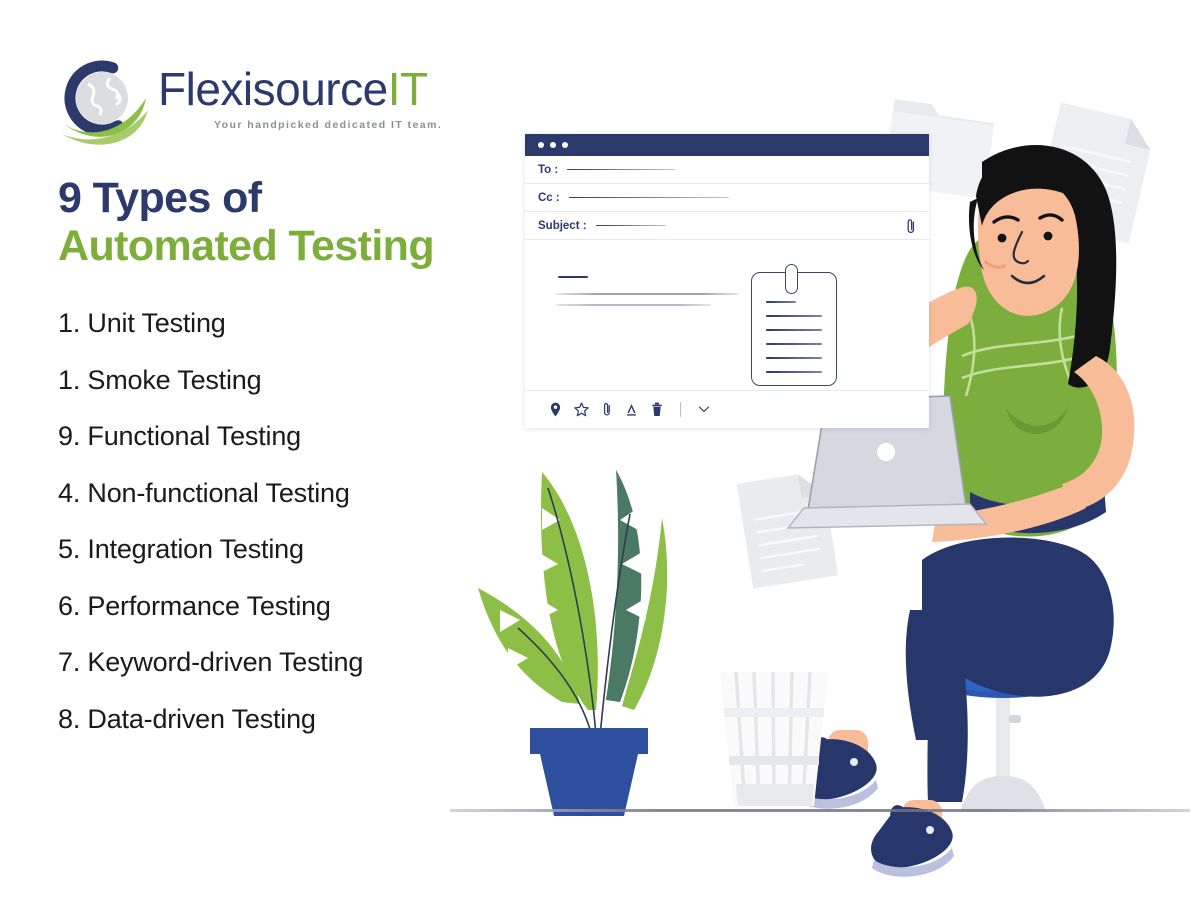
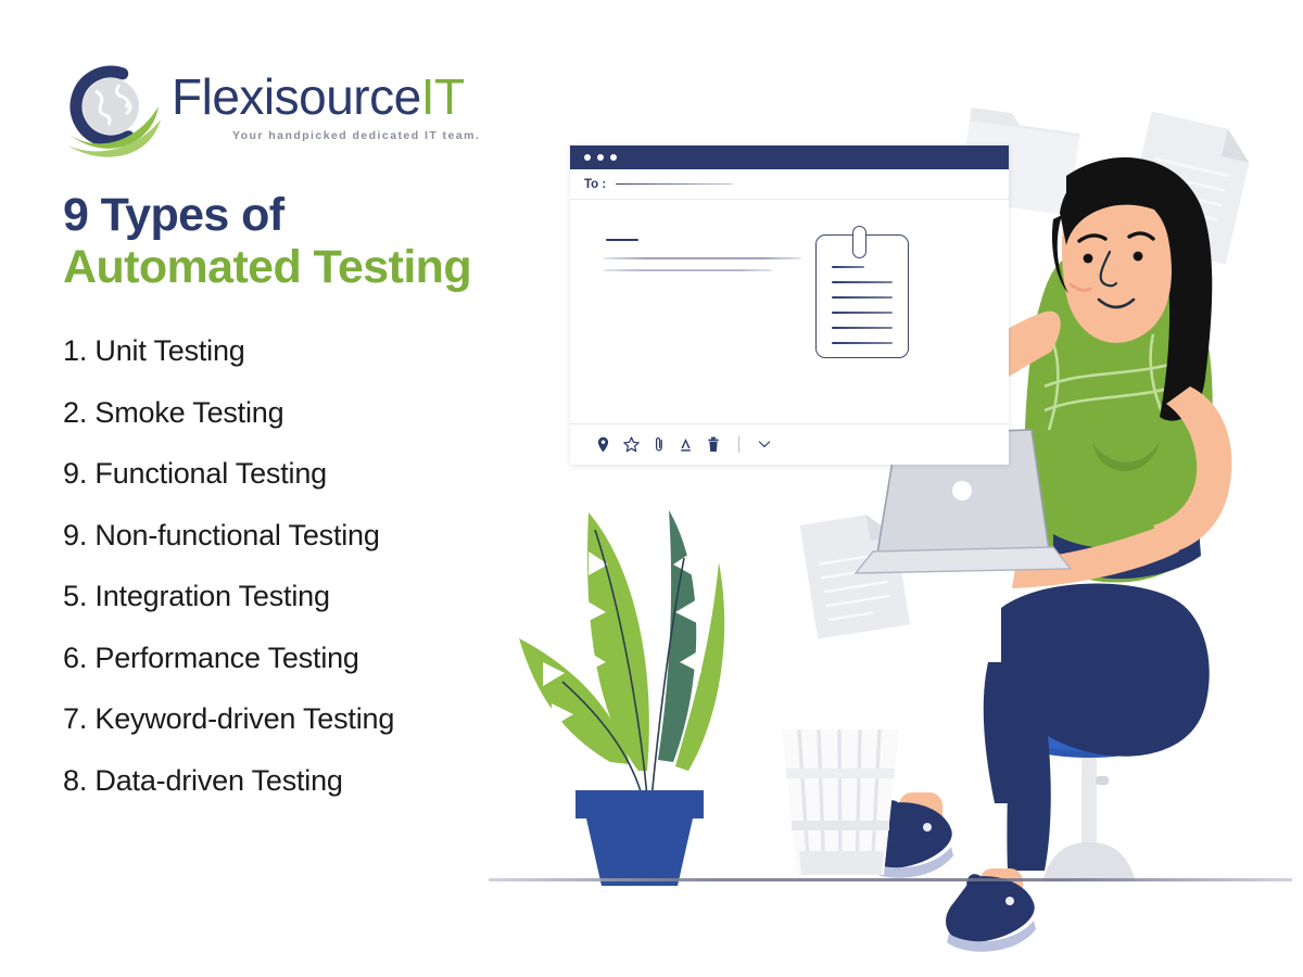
  FlexisourceIT
  Your handpicked dedicated IT team.
  9 Types of
  Automated Testing
  1. Unit Testing
- 1. Smoke Testing
+ 2. Smoke Testing
  9. Functional Testing
- 4. Non-functional Testing
+ 9. Non-functional Testing
  5. Integration Testing
  6. Performance Testing
  7. Keyword-driven Testing
  8. Data-driven Testing
  To :
- Cc :
- Subject :
